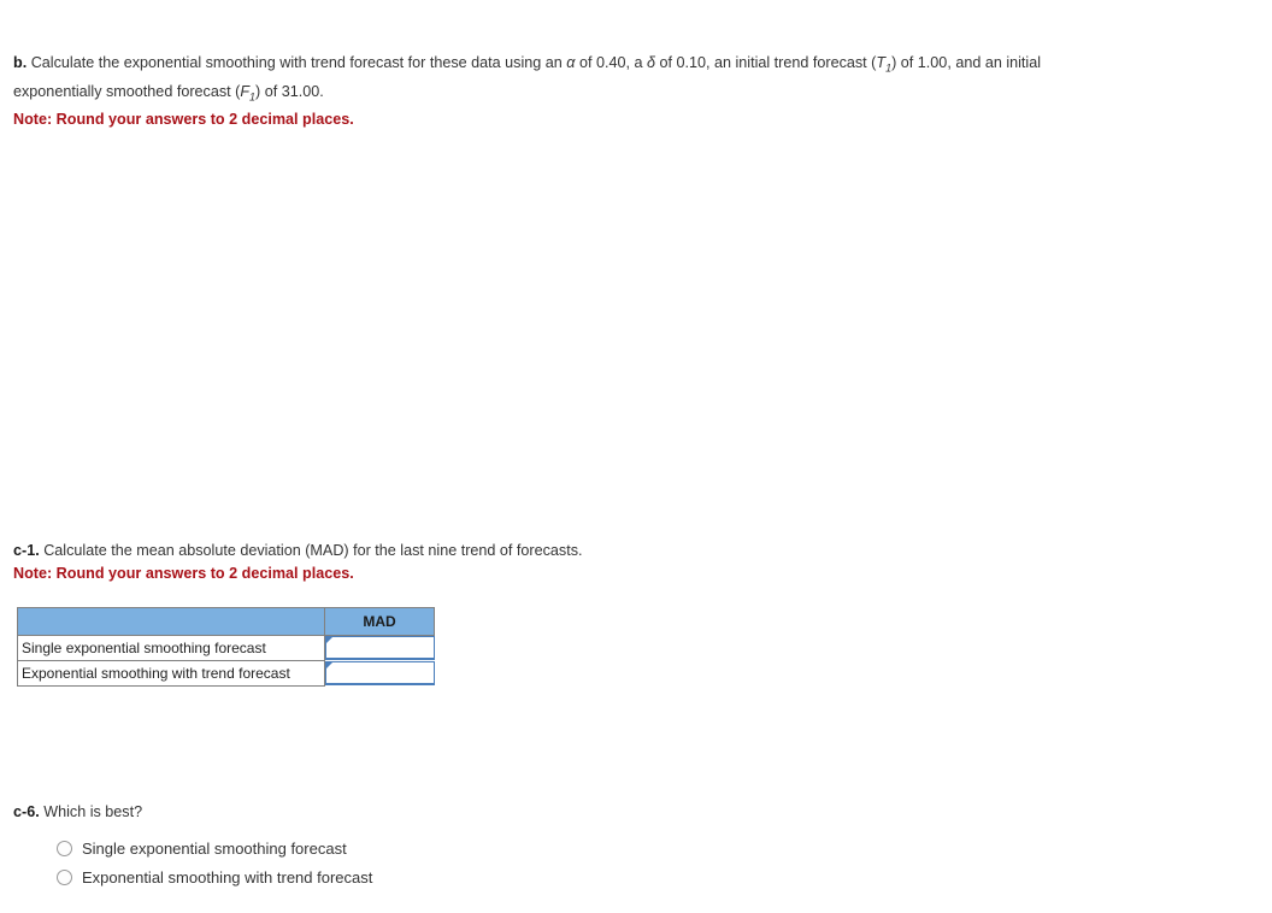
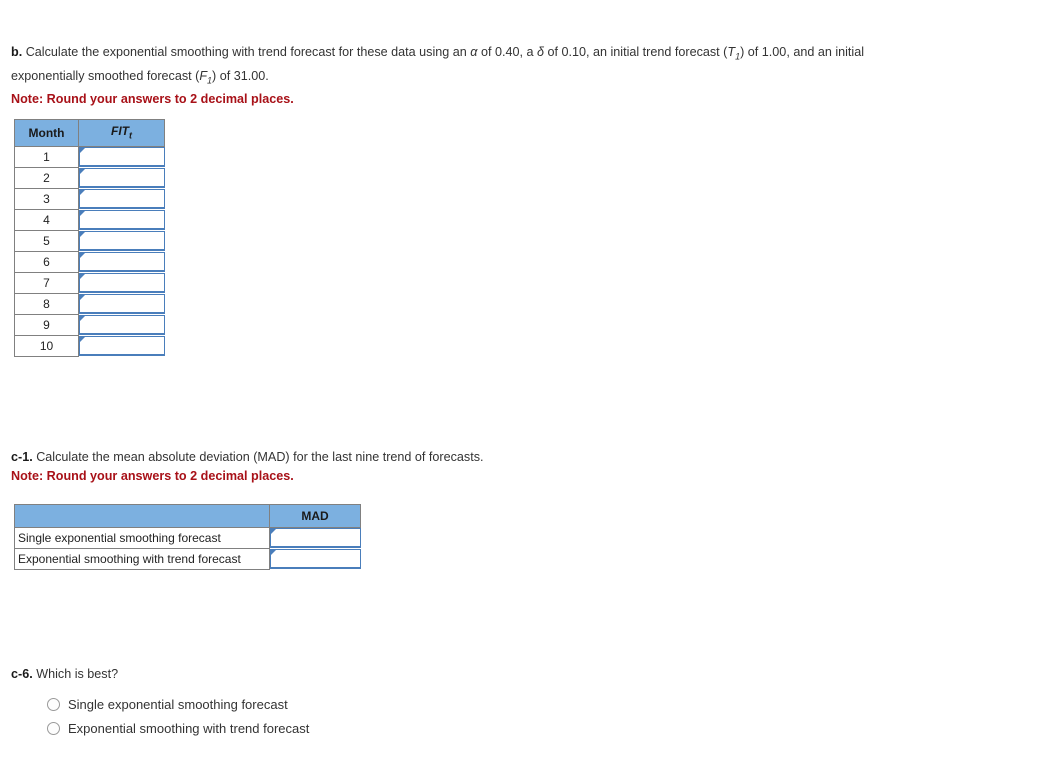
  b. Calculate the exponential smoothing with trend forecast for these data using an α of 0.40, a δ of 0.10, an initial trend forecast (T1) of 1.00, and an initial exponentially smoothed forecast (F1) of 31.00.
  Note: Round your answers to 2 decimal places.
+ Month	FITt
+ 1
+ 2
+ 3
+ 4
+ 5
+ 6
+ 7
+ 8
+ 9
+ 10
  c-1. Calculate the mean absolute deviation (MAD) for the last nine trend of forecasts.
  Note: Round your answers to 2 decimal places.
  	MAD
  Single exponential smoothing forecast
  Exponential smoothing with trend forecast
  c-6. Which is best?
  Single exponential smoothing forecast
  Exponential smoothing with trend forecast
